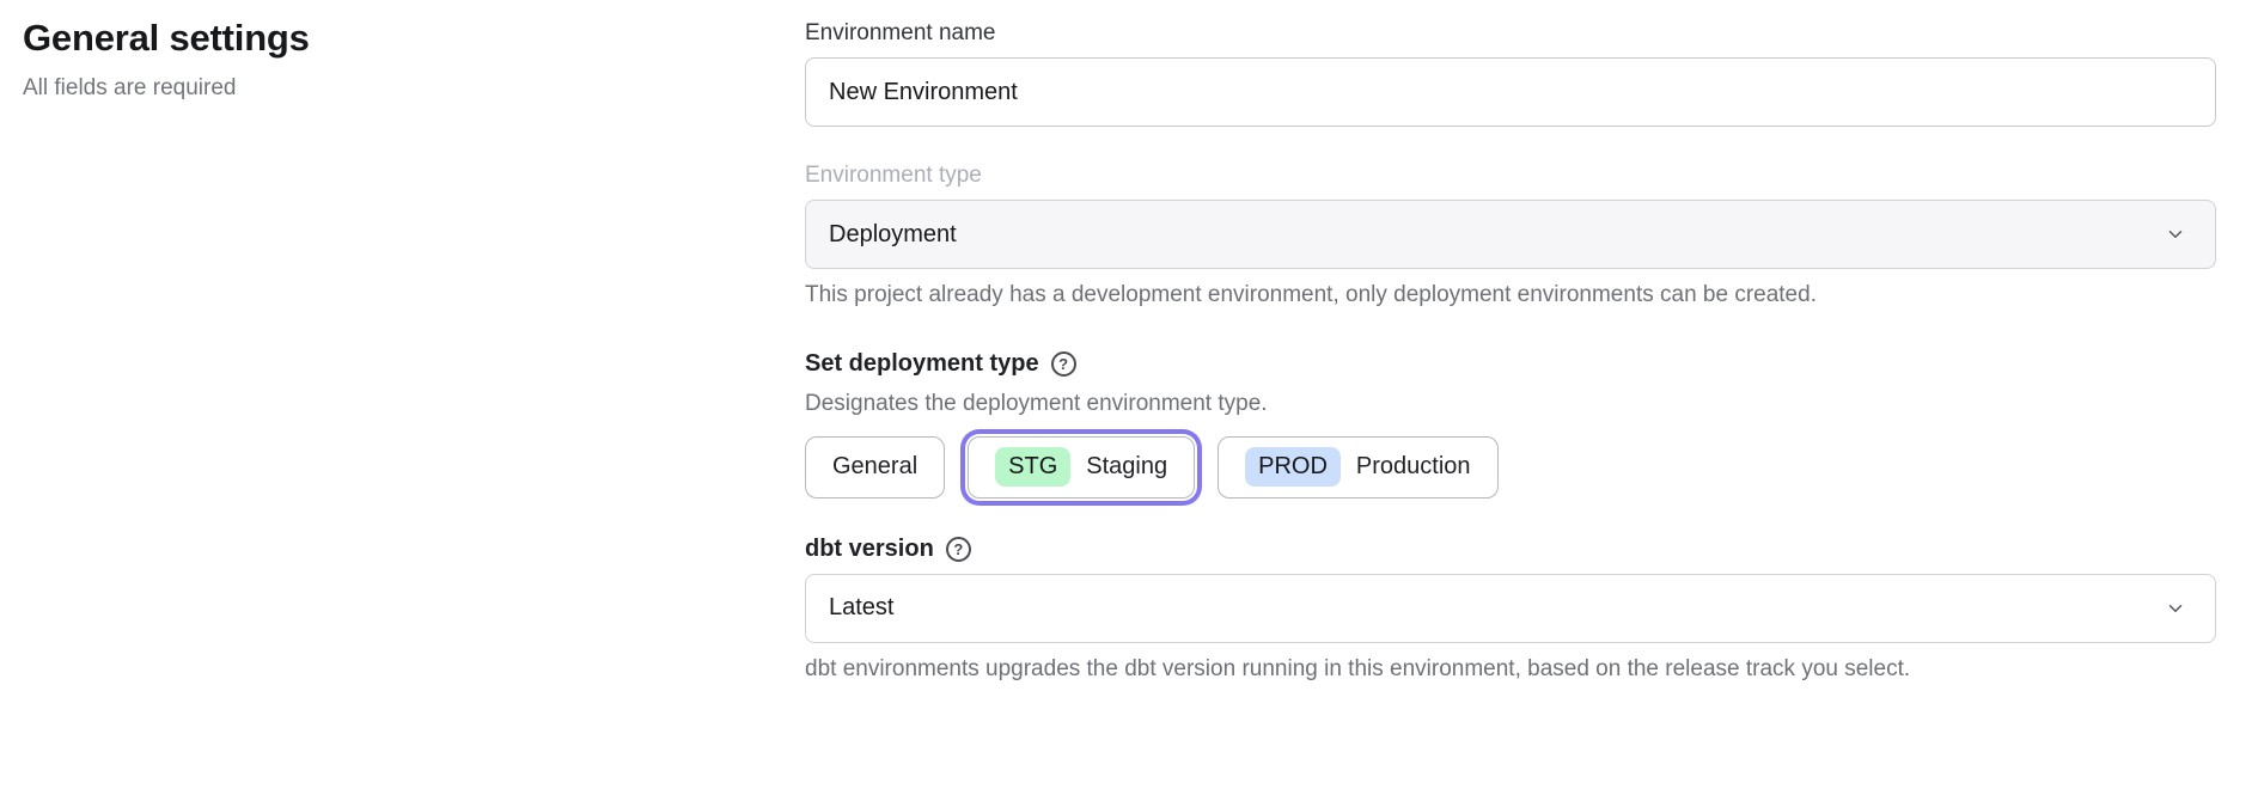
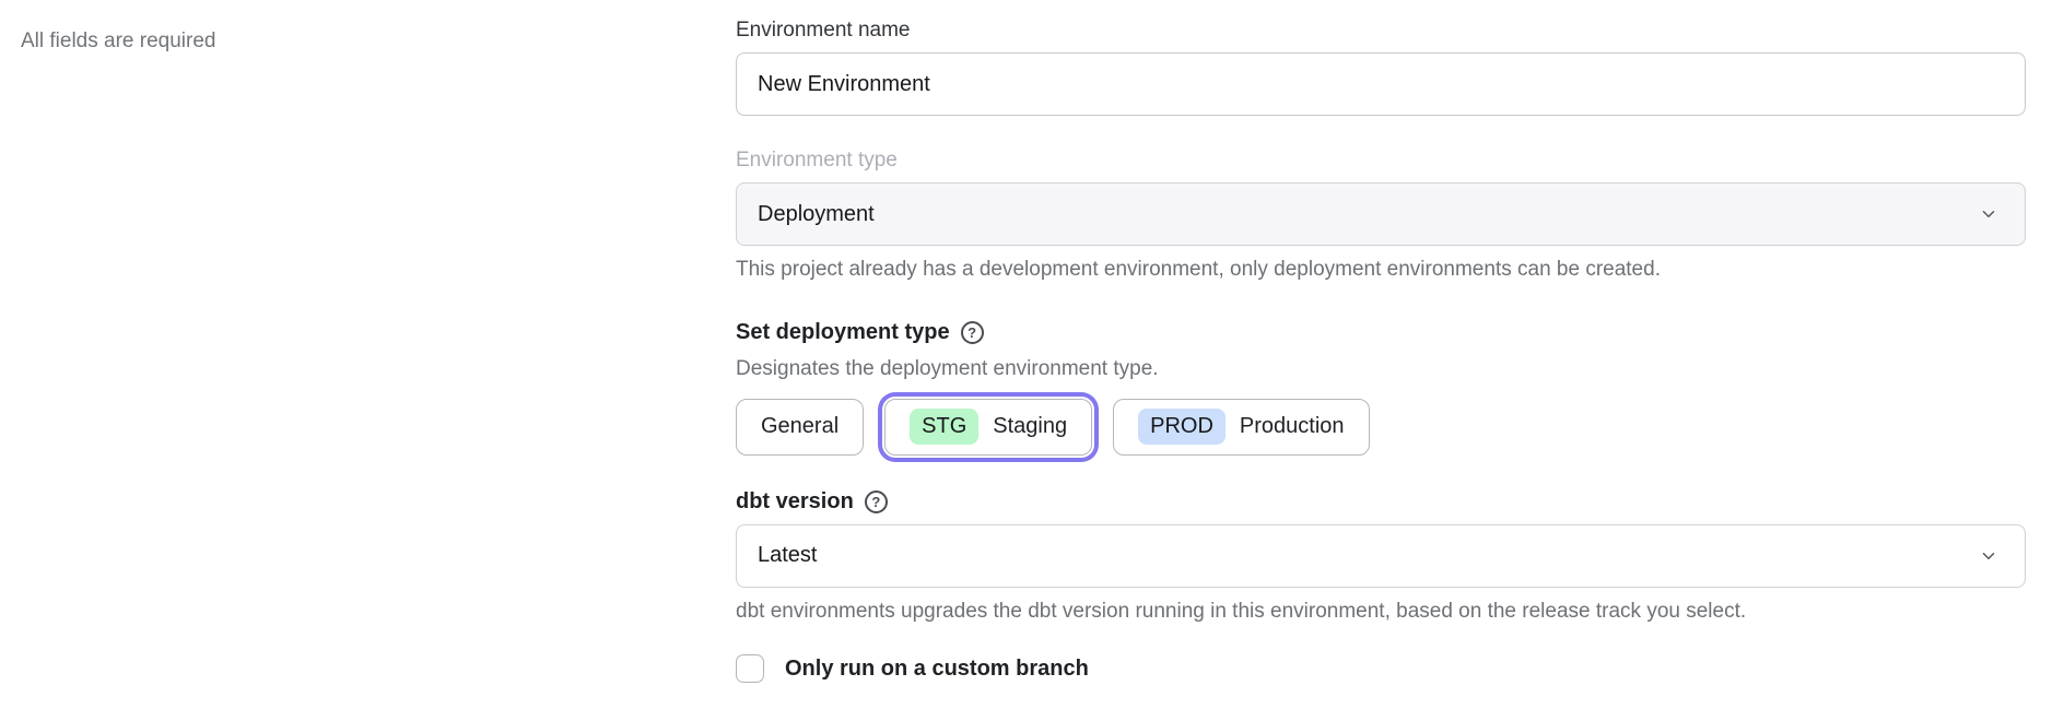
- General settings
  All fields are required
  Environment name
  New Environment
  Environment type
  Deployment
  This project already has a development environment, only deployment environments can be created.
  Set deployment type
  ?
  Designates the deployment environment type.
  General
  STG
  Staging
  PROD
  Production
  dbt version
  ?
  Latest
  dbt environments upgrades the dbt version running in this environment, based on the release track you select.
+ Only run on a custom branch
